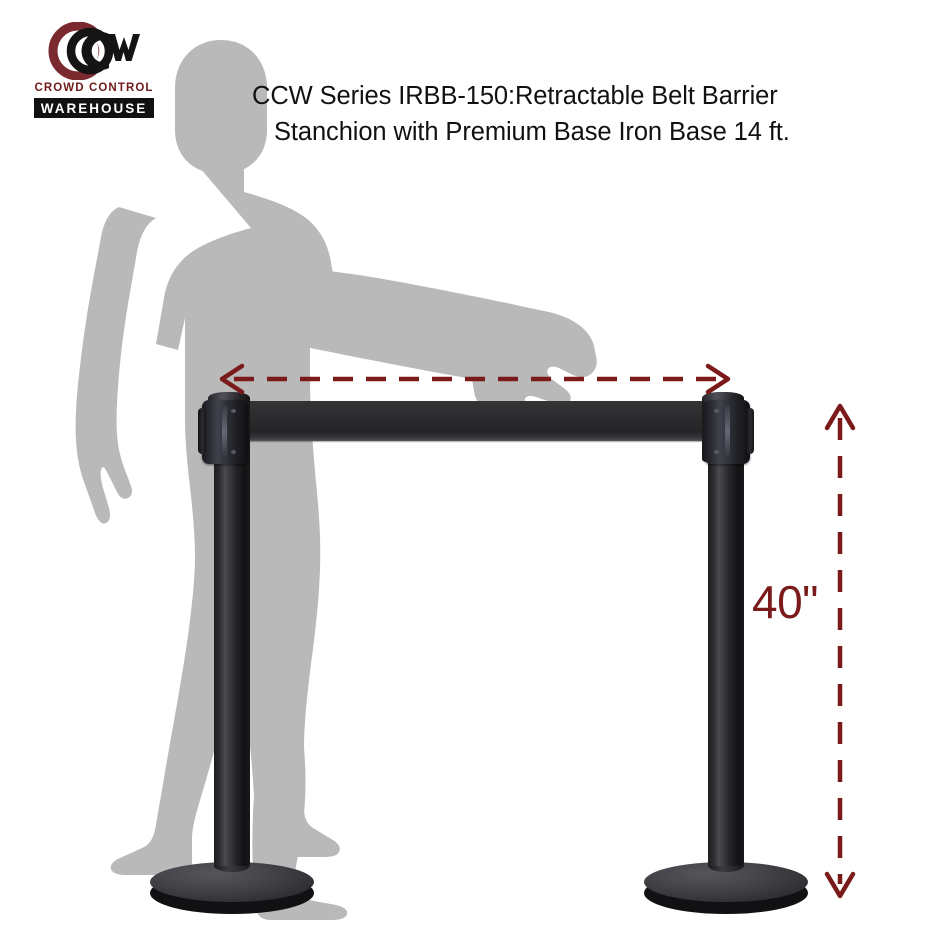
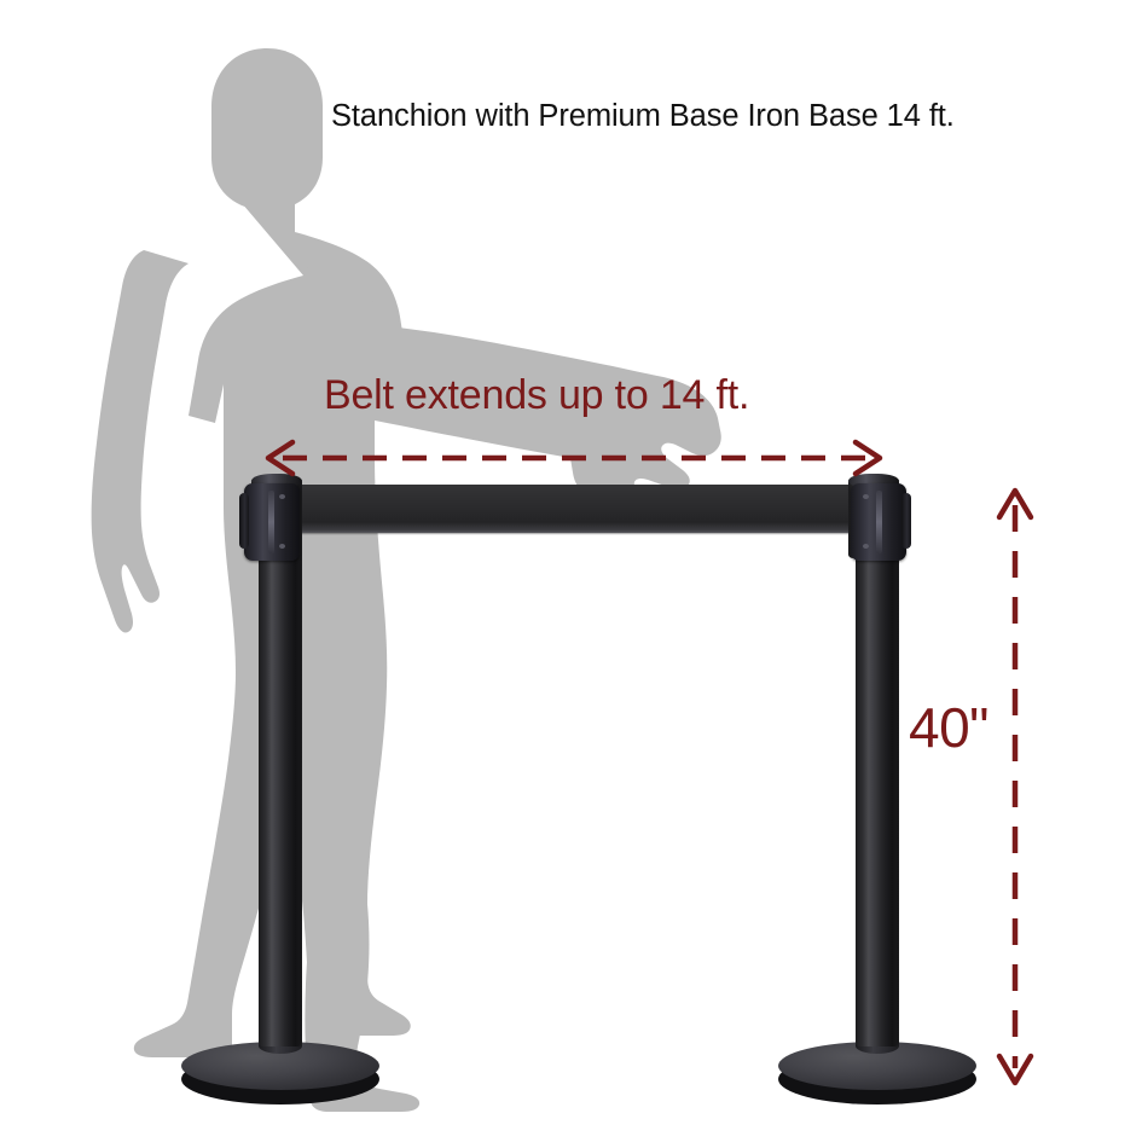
- CROWD CONTROL
- WAREHOUSE
- CCW Series IRBB-150:Retractable Belt Barrier
  Stanchion with Premium Base Iron Base 14 ft.
+ Belt extends up to 14 ft.
  40"
